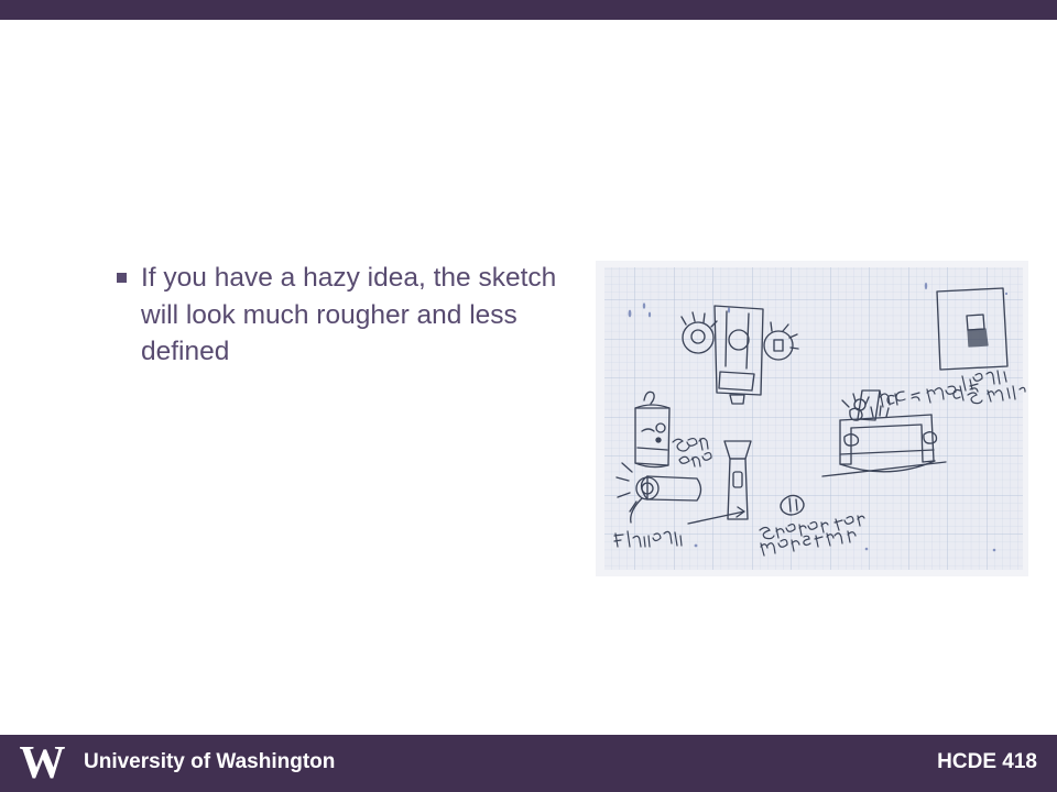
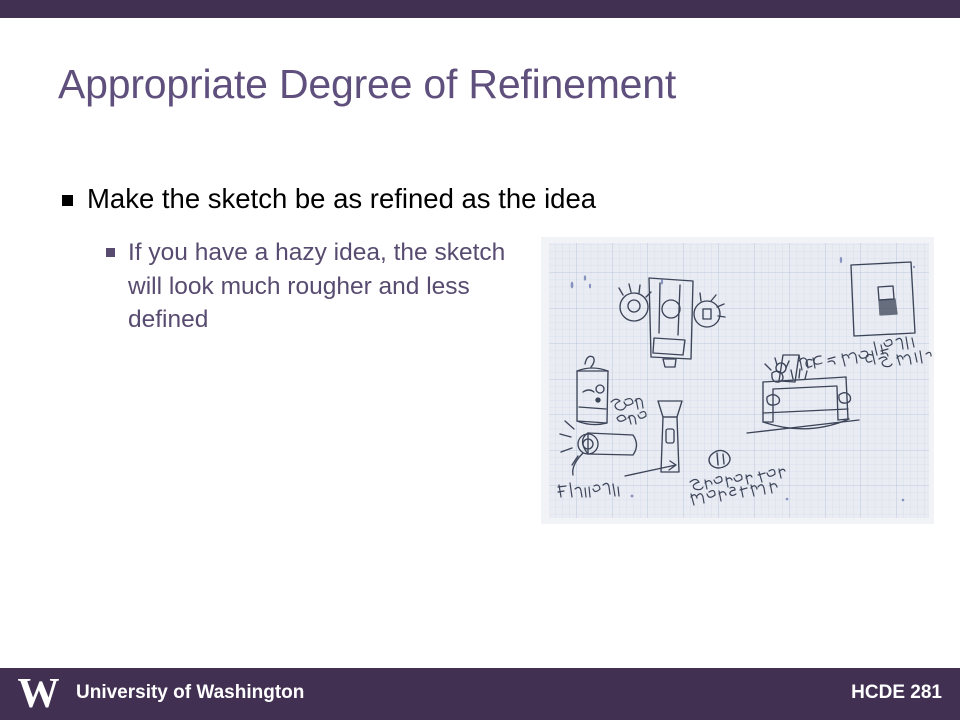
+ Appropriate Degree of Refinement
+ Make the sketch be as refined as the idea
  If you have a hazy idea, the sketch will look much rougher and less defined
  W
  University of Washington
- HCDE 418
+ HCDE 281
